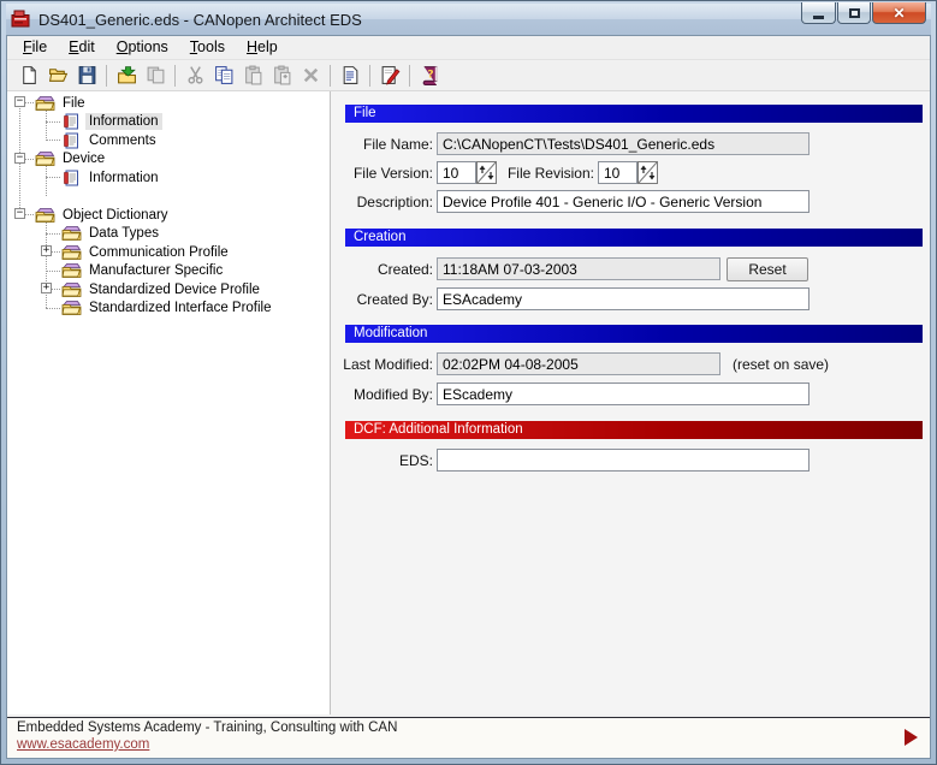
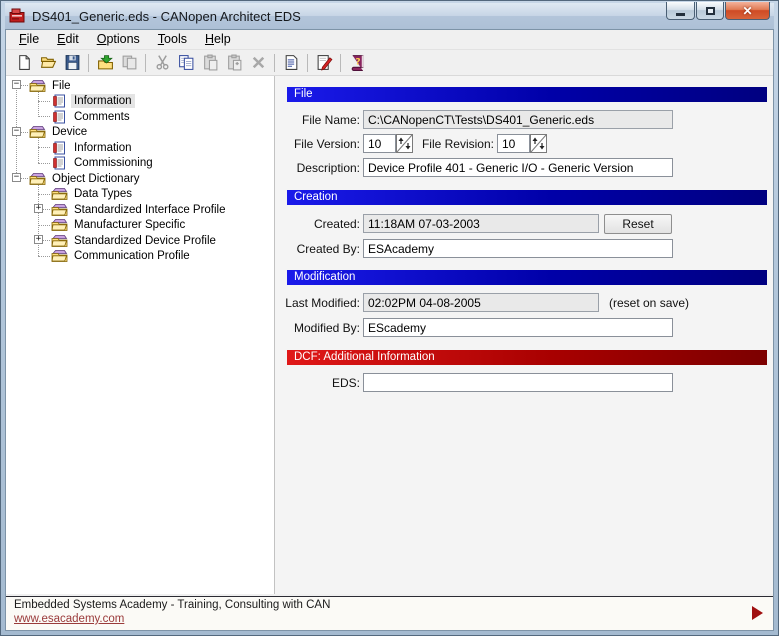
  DS401_Generic.eds - CANopen Architect EDS
  ✕
  File
  Edit
  Options
  Tools
  Help
  ?
  −
  File
  Information
  Comments
  −
  Device
  Information
+ Commissioning
  −
  Object Dictionary
  Data Types
  +
- Communication Profile
+ Standardized Interface Profile
  Manufacturer Specific
  +
  Standardized Device Profile
- Standardized Interface Profile
+ Communication Profile
  File
  File Name:
  C:\CANopenCT\Tests\DS401_Generic.eds
  File Version:
  10
  File Revision:
  10
  Description:
  Device Profile 401 - Generic I/O - Generic Version
  Creation
  Created:
  11:18AM 07-03-2003
  Reset
  Created By:
  ESAcademy
  Modification
  Last Modified:
  02:02PM 04-08-2005
  (reset on save)
  Modified By:
  EScademy
  DCF: Additional Information
  EDS:
  Embedded Systems Academy - Training, Consulting with CAN
  www.esacademy.com
